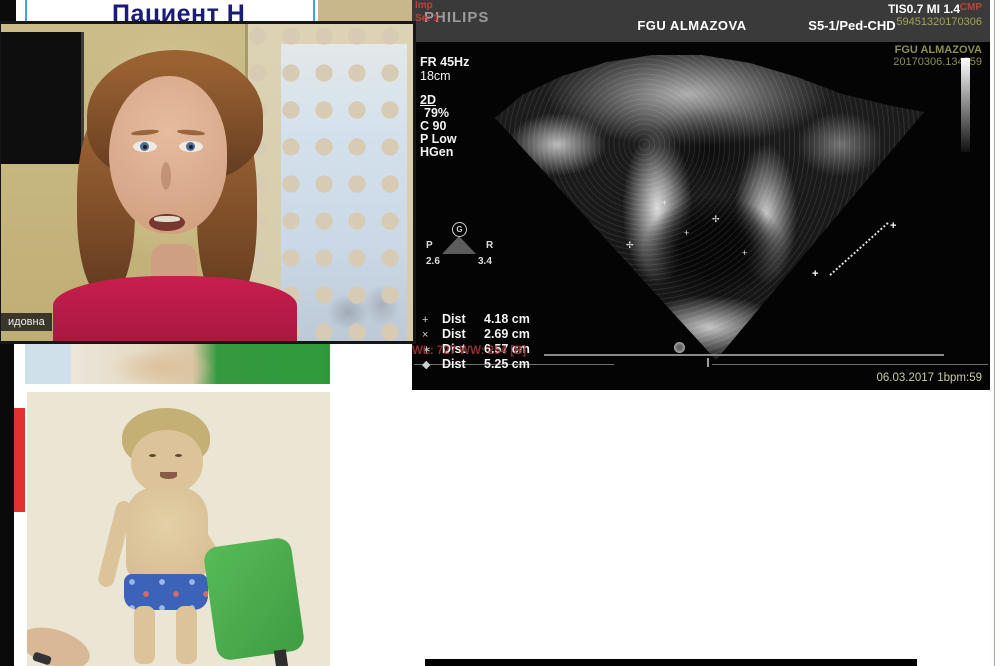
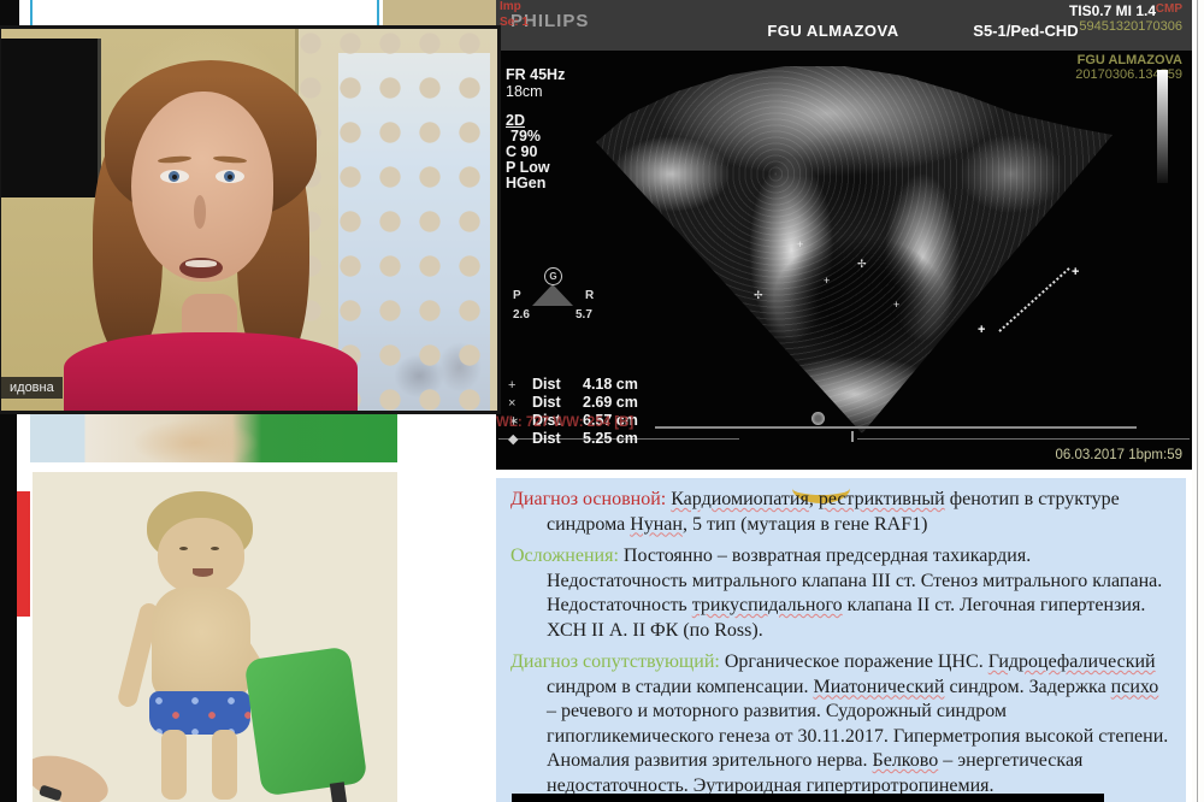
- Пациент Н
  Imp
  PHILIPS
  Se: 1
  FGU ALMAZOVA
  S5-1/Ped-CHD
  TIS0.7 MI 1.4
  CMP
  59451320170306
  FGU ALMAZOVA
  20170306.1359
  FR 45Hz
  18cm
  2D
  79%
  C 90
  P Low
  HGen
  G
  P
  R
  2.6
- 3.4
+ 5.7
  +
  +
  +
  +
  ✢
  +
  ✢
  + Dist 4.18 cm
  × Dist 2.69 cm
  ∗ Dist 6.57 cm
  ◆ Dist 5.25 cm
  WL: 727 WW: 254 [B]
  06.03.2017 1bpm:59
+ Диагноз основной: Кардиомиопатия, рестриктивный фенотип в структуре синдрома Нунан, 5 тип (мутация в гене RAF1)
+ Осложнения: Постоянно – возвратная предсердная тахикардия. Недостаточность митрального клапана III ст. Стеноз митрального клапана. Недостаточность трикуспидального клапана II ст. Легочная гипертензия. ХСН II А. II ФК (по Ross).
+ Диагноз сопутствующий: Органическое поражение ЦНС. Гидроцефалический синдром в стадии компенсации. Миатонический синдром. Задержка психо – речевого и моторного развития. Судорожный синдром гипогликемического генеза от 30.11.2017. Гиперметропия высокой степени. Аномалия развития зрительного нерва. Белково – энергетическая недостаточность. Эутироидная гипертиротропинемия.
  идовна
